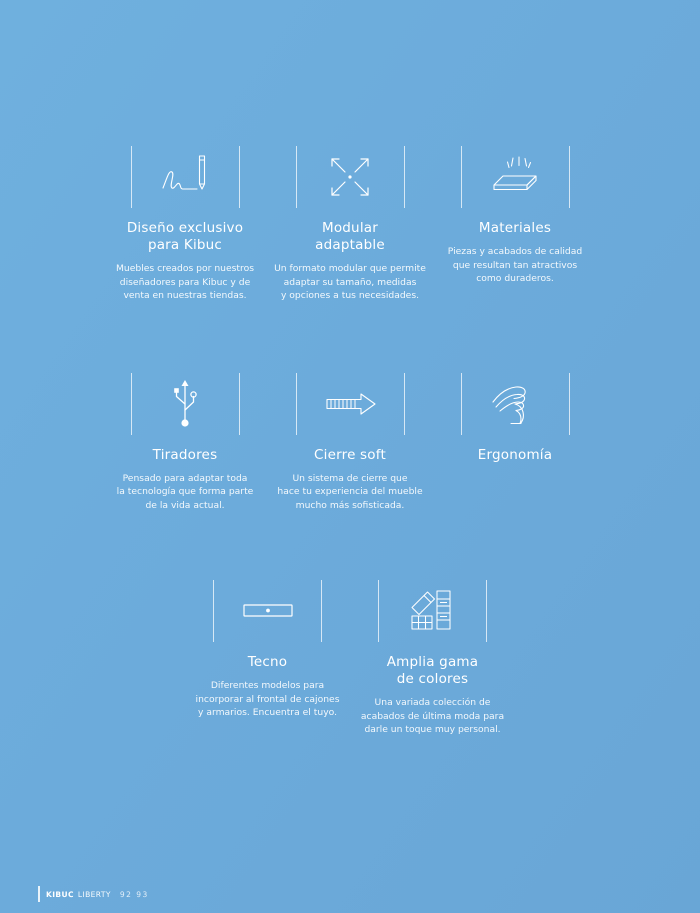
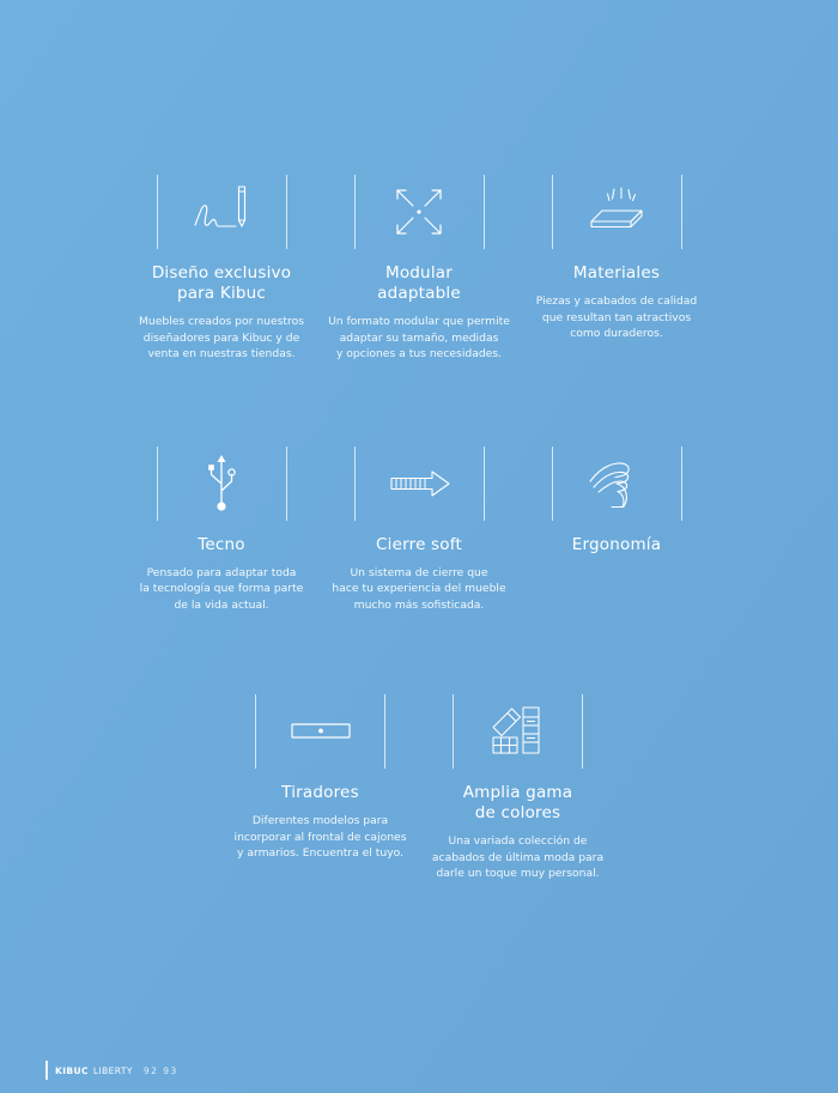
  Diseño exclusivo
  para Kibuc
  Muebles creados por nuestros
  diseñadores para Kibuc y de
  venta en nuestras tiendas.
  Modular
  adaptable
  Un formato modular que permite
  adaptar su tamaño, medidas
  y opciones a tus necesidades.
  Materiales
  Piezas y acabados de calidad
  que resultan tan atractivos
  como duraderos.
- Tiradores
+ Tecno
  Pensado para adaptar toda
  la tecnología que forma parte
  de la vida actual.
  Cierre soft
  Un sistema de cierre que
  hace tu experiencia del mueble
  mucho más sofisticada.
  Ergonomía
- Tecno
+ Tiradores
  Diferentes modelos para
  incorporar al frontal de cajones
  y armarios. Encuentra el tuyo.
  Amplia gama
  de colores
  Una variada colección de
  acabados de última moda para
  darle un toque muy personal.
  KIBUC
  LIBERTY
  92 93
